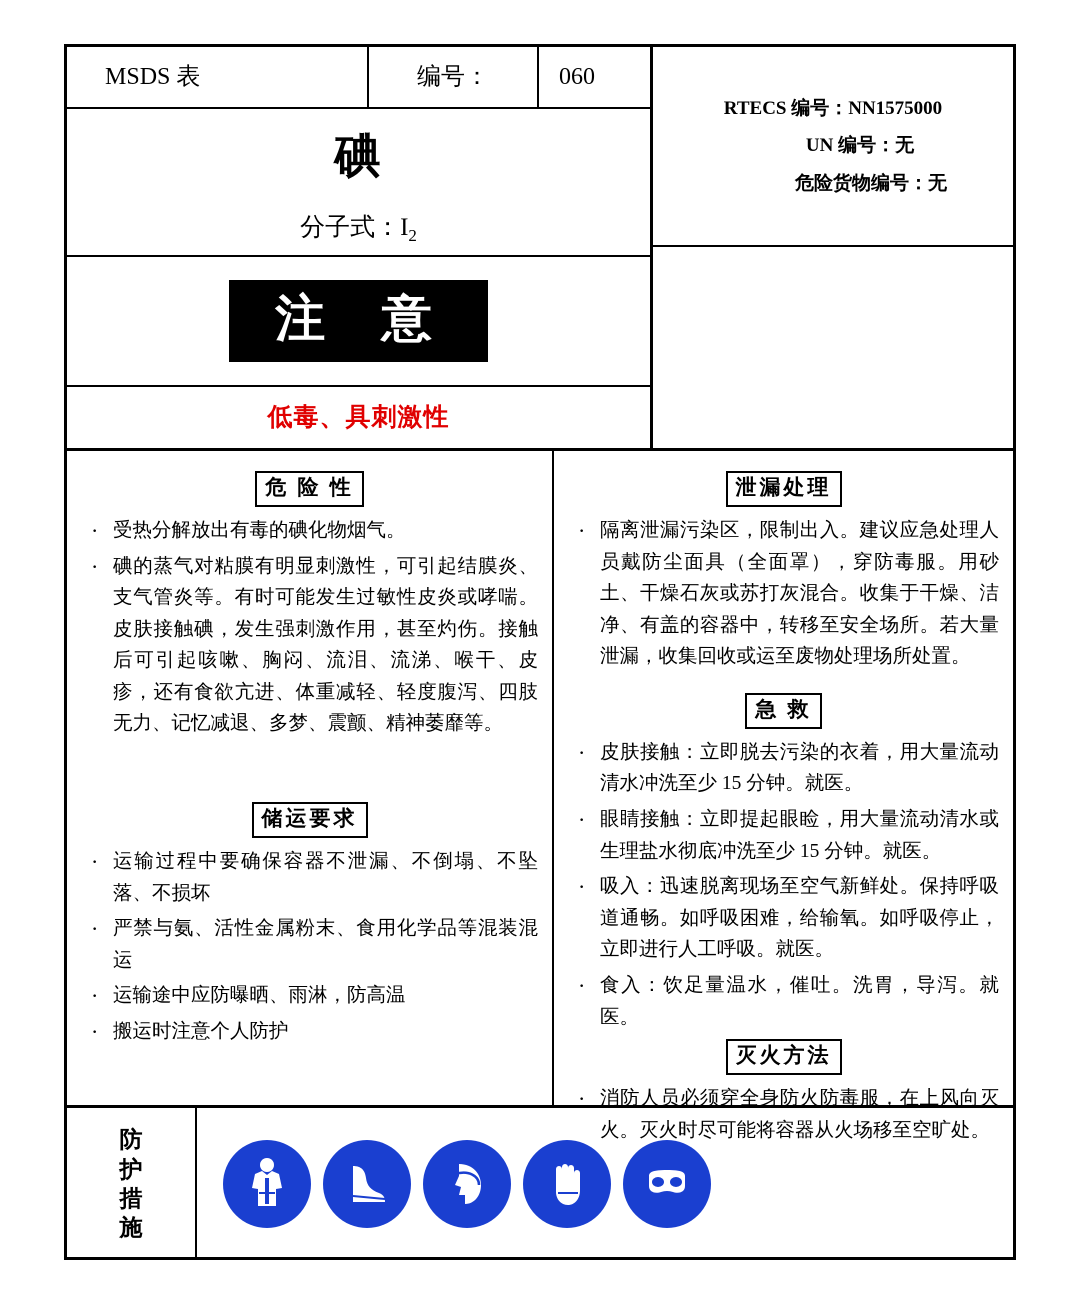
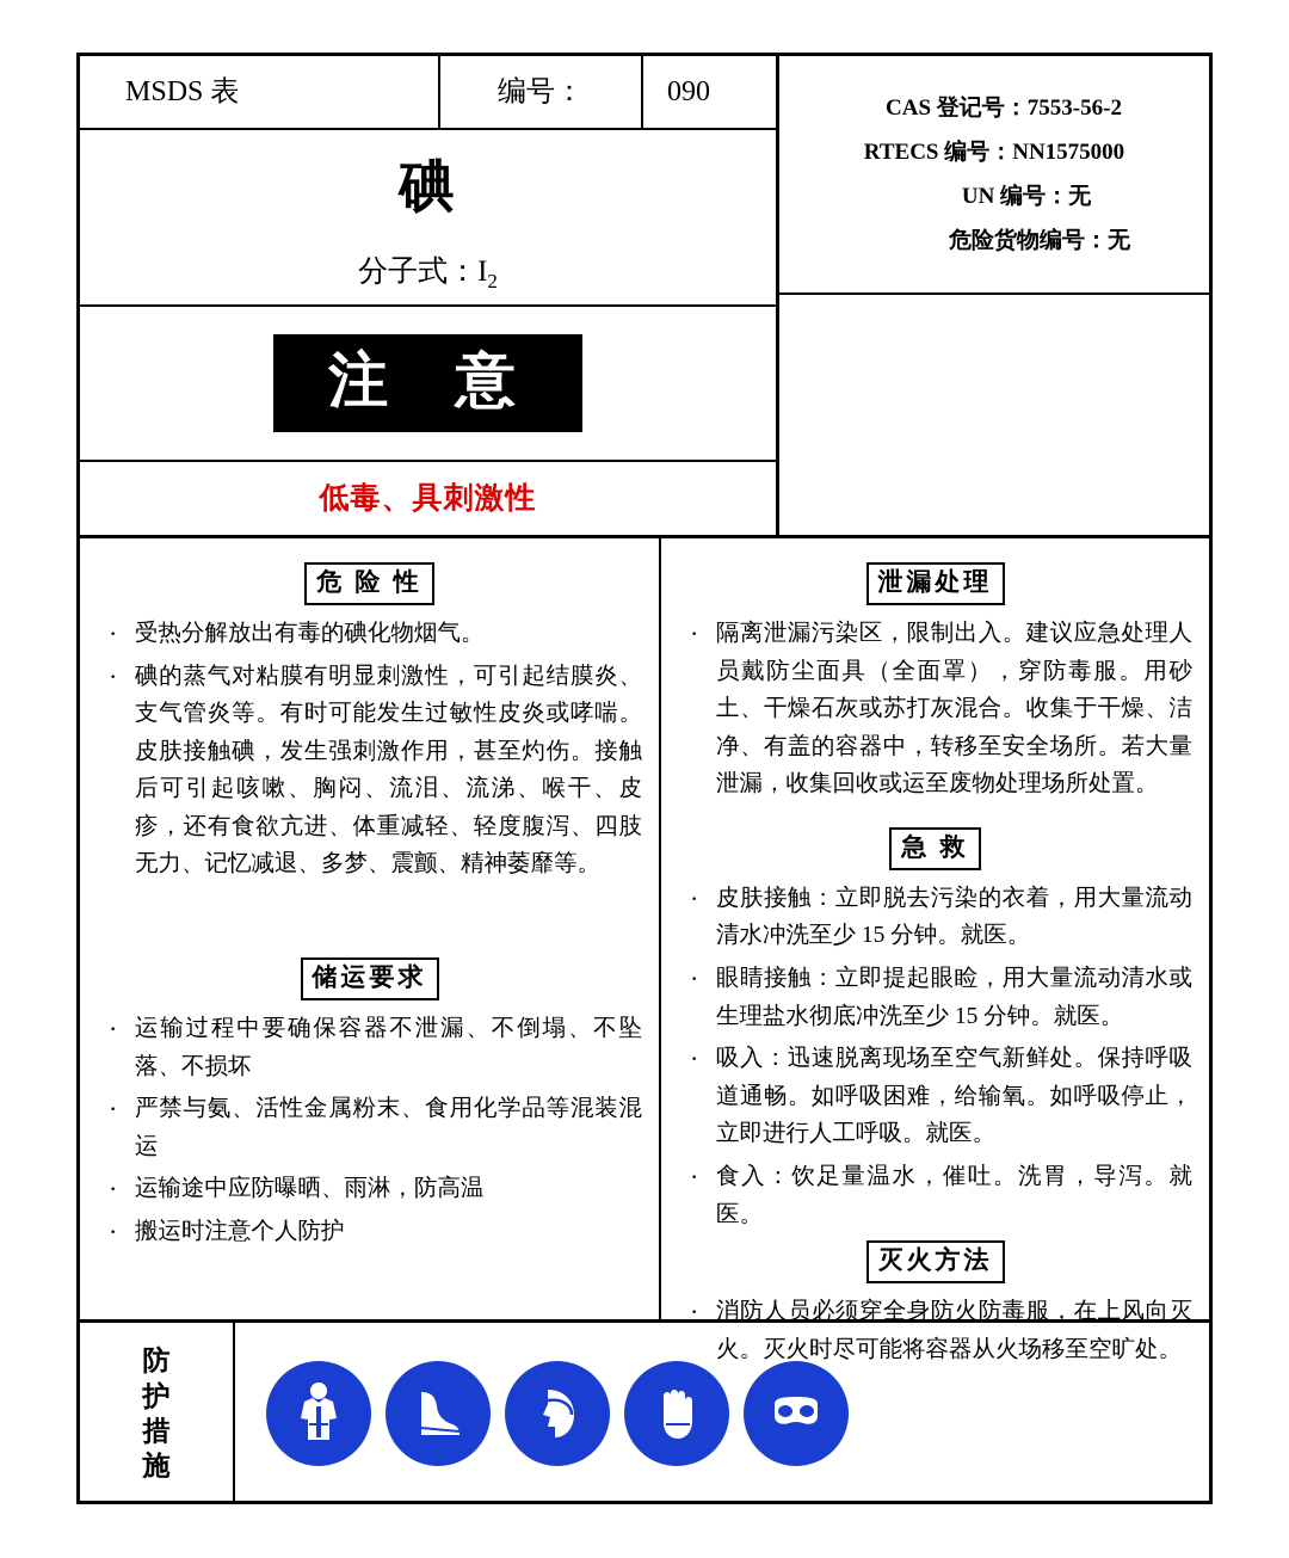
  MSDS 表
  编号：
- 060
+ 090
  碘
  分子式：I2
  注 意
  低毒、具刺激性
+ CAS 登记号：7553-56-2
  RTECS 编号：NN1575000
  UN 编号：无
  危险货物编号：无
  危 险 性
  受热分解放出有毒的碘化物烟气。
  碘的蒸气对粘膜有明显刺激性，可引起结膜炎、支气管炎等。有时可能发生过敏性皮炎或哮喘。皮肤接触碘，发生强刺激作用，甚至灼伤。接触后可引起咳嗽、胸闷、流泪、流涕、喉干、皮疹，还有食欲亢进、体重减轻、轻度腹泻、四肢无力、记忆减退、多梦、震颤、精神萎靡等。
  储运要求
  运输过程中要确保容器不泄漏、不倒塌、不坠落、不损坏
  严禁与氨、活性金属粉末、食用化学品等混装混运
  运输途中应防曝晒、雨淋，防高温
  搬运时注意个人防护
  泄漏处理
  隔离泄漏污染区，限制出入。建议应急处理人员戴防尘面具（全面罩），穿防毒服。用砂土、干燥石灰或苏打灰混合。收集于干燥、洁净、有盖的容器中，转移至安全场所。若大量泄漏，收集回收或运至废物处理场所处置。
  急 救
  皮肤接触：立即脱去污染的衣着，用大量流动清水冲洗至少 15 分钟。就医。
  眼睛接触：立即提起眼睑，用大量流动清水或生理盐水彻底冲洗至少 15 分钟。就医。
  吸入：迅速脱离现场至空气新鲜处。保持呼吸道通畅。如呼吸困难，给输氧。如呼吸停止，立即进行人工呼吸。就医。
  食入：饮足量温水，催吐。洗胃，导泻。就医。
  灭火方法
  消防人员必须穿全身防火防毒服，在上风向灭火。灭火时尽可能将容器从火场移至空旷处。
  防
  护
  措
  施
